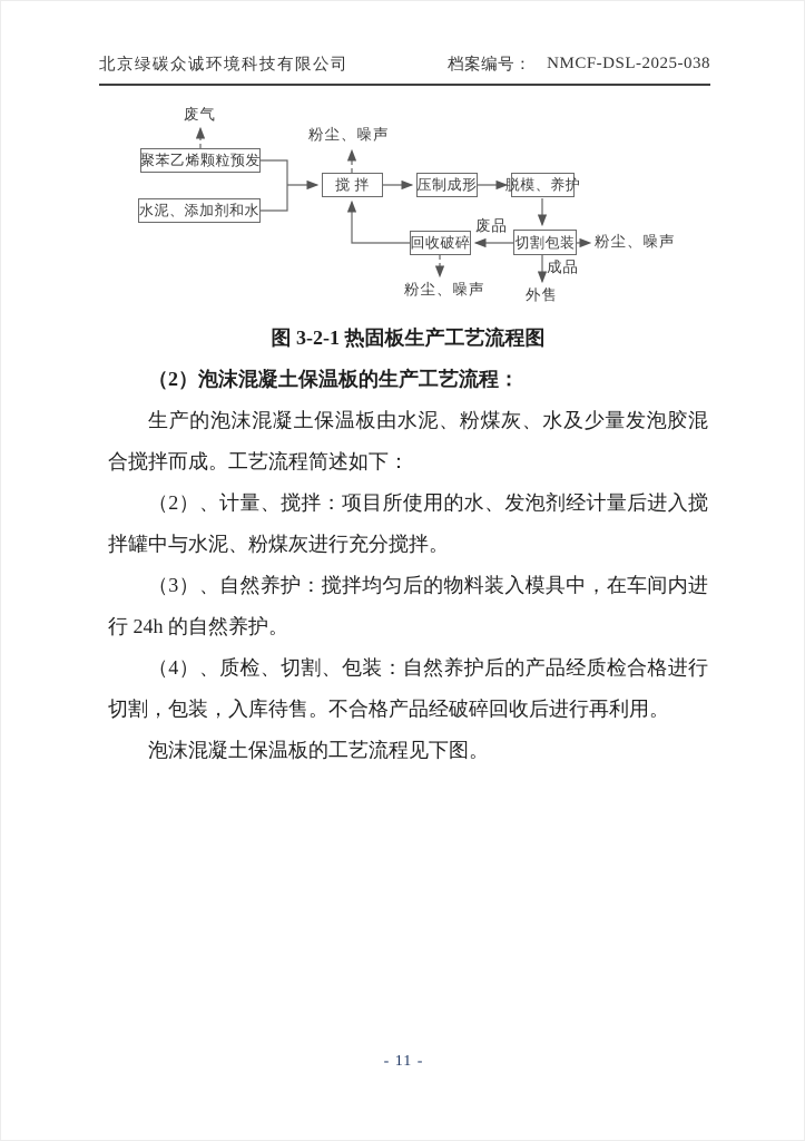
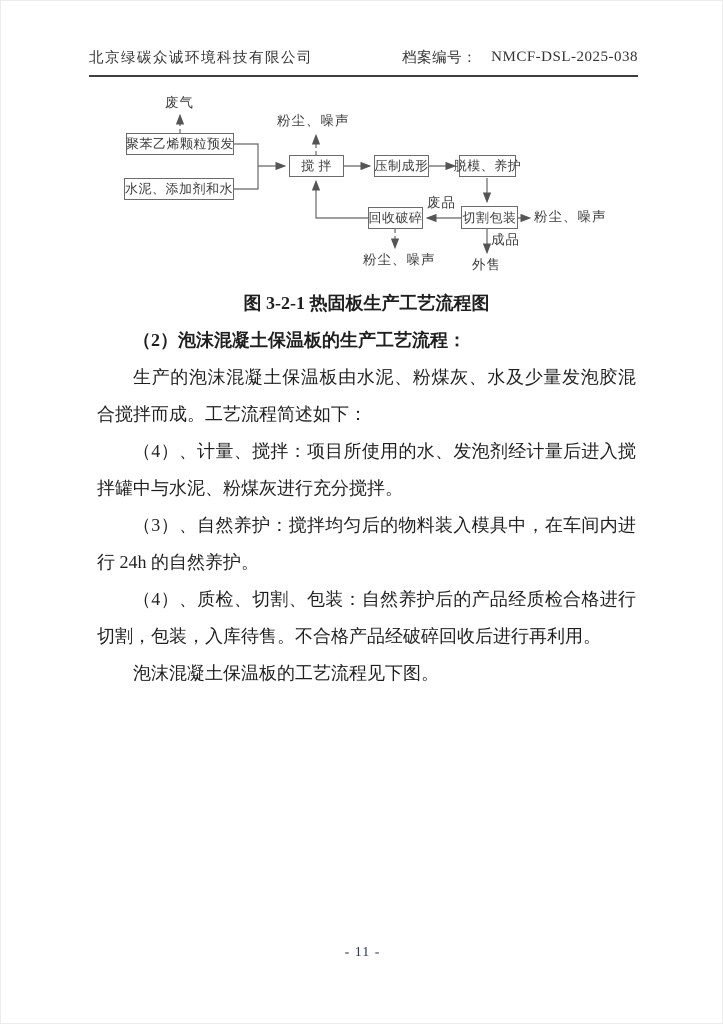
  北京绿碳众诚环境科技有限公司
  档案编号：
  NMCF-DSL-2025-038
  聚苯乙烯颗粒预发
  水泥、添加剂和水
  搅 拌
  压制成形
  脱模、养护
  切割包装
  回收破碎
  废气
  粉尘、噪声
  废品
  粉尘、噪声
  成品
  外售
  粉尘、噪声
  图 3-2-1 热固板生产工艺流程图
  （2）泡沫混凝土保温板的生产工艺流程：
  生产的泡沫混凝土保温板由水泥、粉煤灰、水及少量发泡胶混合搅拌而成。工艺流程简述如下：
- （2）、计量、搅拌：项目所使用的水、发泡剂经计量后进入搅拌罐中与水泥、粉煤灰进行充分搅拌。
+ （4）、计量、搅拌：项目所使用的水、发泡剂经计量后进入搅拌罐中与水泥、粉煤灰进行充分搅拌。
  （3）、自然养护：搅拌均匀后的物料装入模具中，在车间内进行 24h 的自然养护。
  （4）、质检、切割、包装：自然养护后的产品经质检合格进行切割，包装，入库待售。不合格产品经破碎回收后进行再利用。
  泡沫混凝土保温板的工艺流程见下图。
  - 11 -
